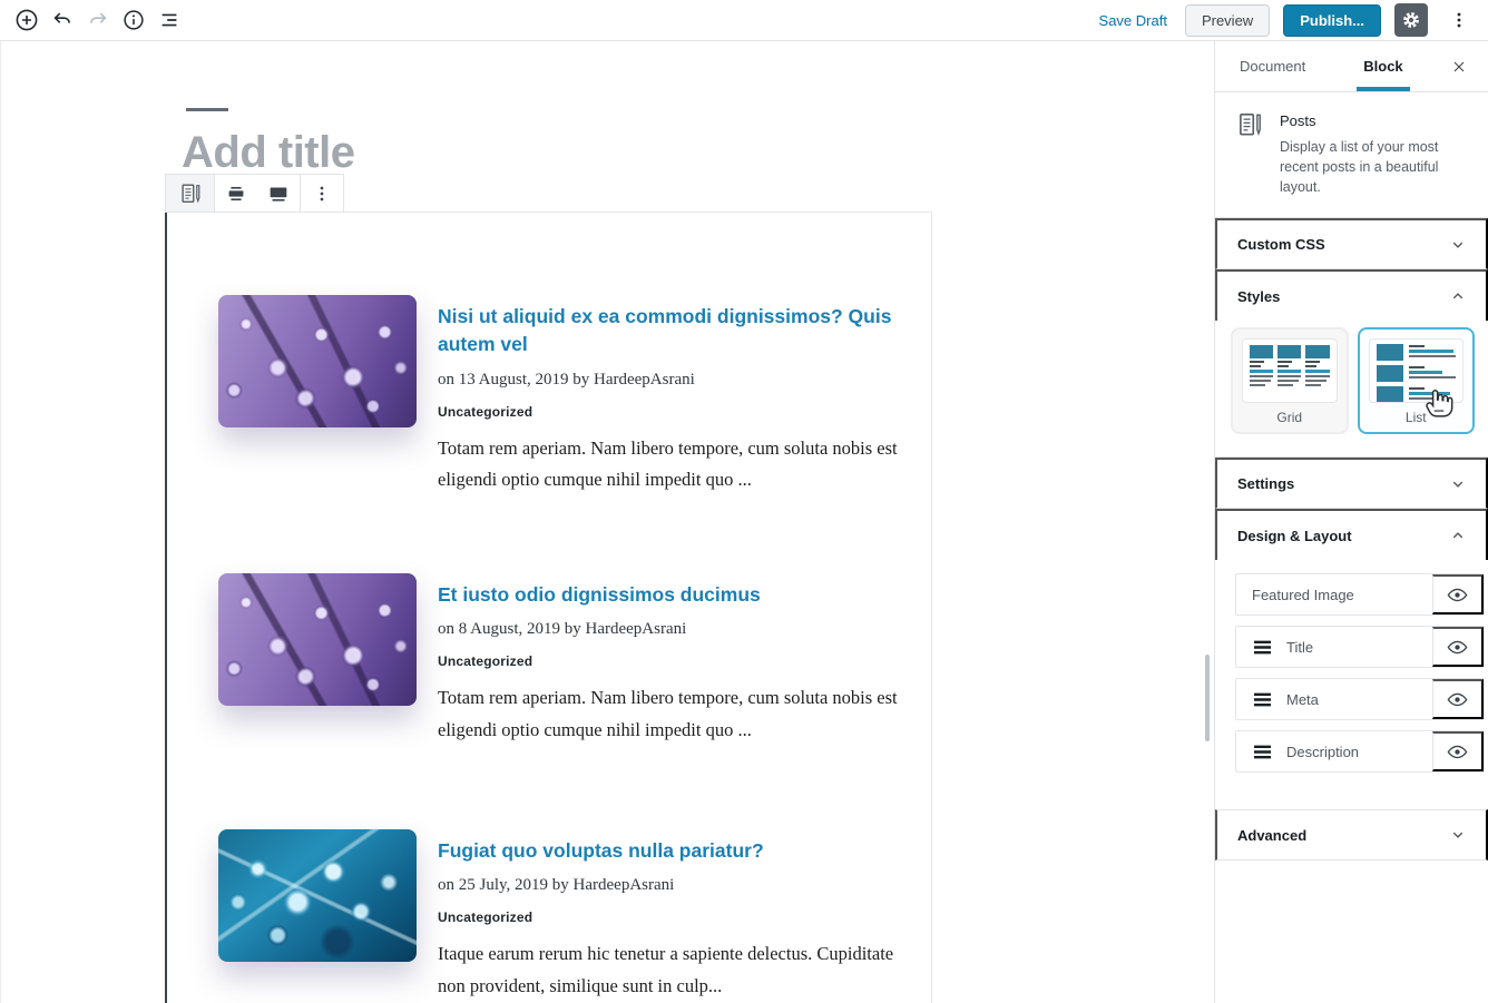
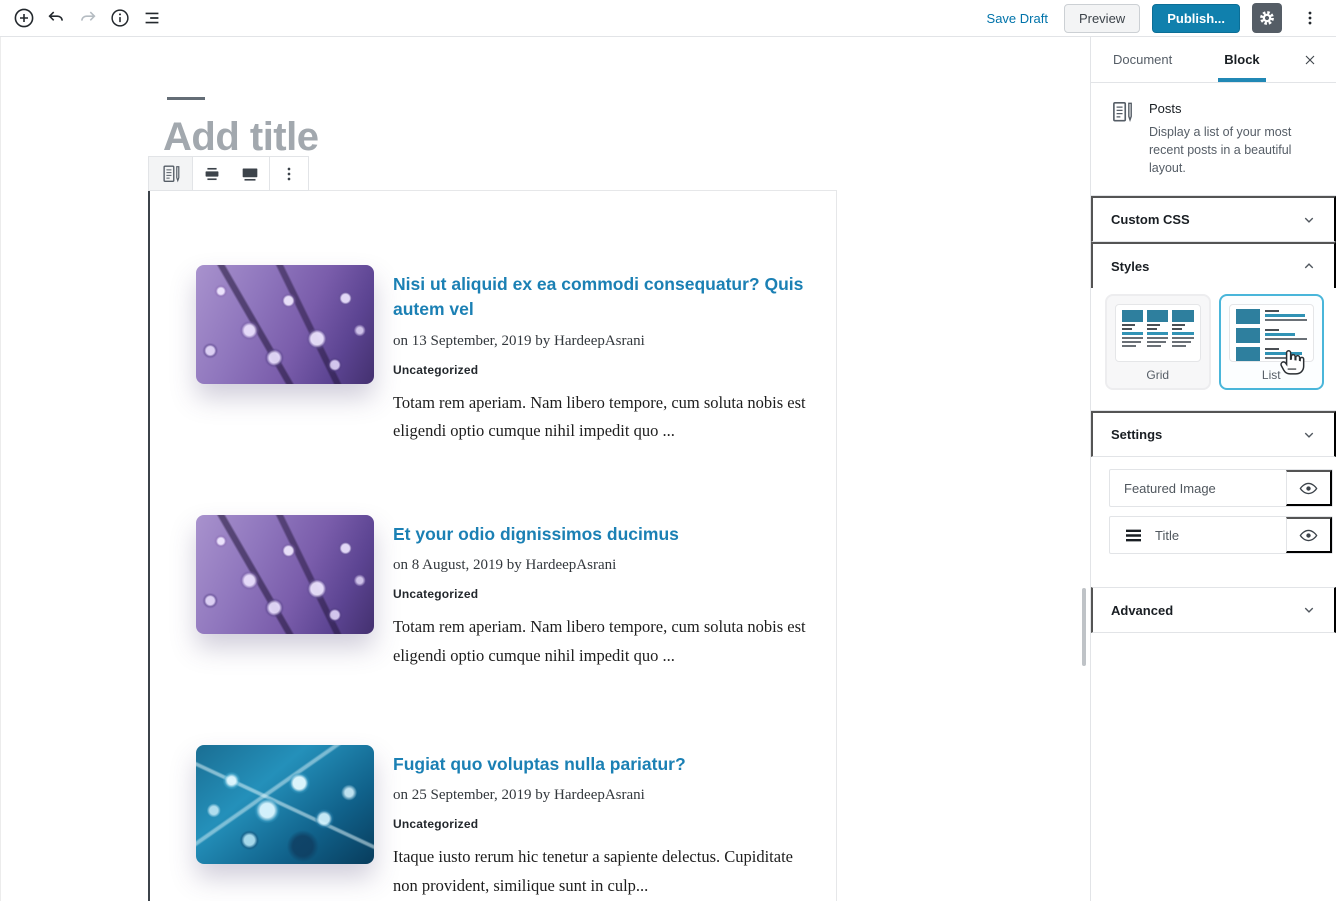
  Save Draft
  Preview
  Publish...
  Add title
- Nisi ut aliquid ex ea commodi dignissimos? Quis autem vel
+ Nisi ut aliquid ex ea commodi consequatur? Quis autem vel
- on 13 August, 2019 by HardeepAsrani
+ on 13 September, 2019 by HardeepAsrani
  Uncategorized
  Totam rem aperiam. Nam libero tempore, cum soluta nobis est eligendi optio cumque nihil impedit quo ...
- Et iusto odio dignissimos ducimus
+ Et your odio dignissimos ducimus
  on 8 August, 2019 by HardeepAsrani
  Uncategorized
  Totam rem aperiam. Nam libero tempore, cum soluta nobis est eligendi optio cumque nihil impedit quo ...
  Fugiat quo voluptas nulla pariatur?
- on 25 July, 2019 by HardeepAsrani
+ on 25 September, 2019 by HardeepAsrani
  Uncategorized
- Itaque earum rerum hic tenetur a sapiente delectus. Cupiditate non provident, similique sunt in culp...
+ Itaque iusto rerum hic tenetur a sapiente delectus. Cupiditate non provident, similique sunt in culp...
  Document
  Block
  Posts
  Display a list of your most recent posts in a beautiful layout.
  Custom CSS
  Styles
  Grid
  List
  Settings
- Design & Layout
  Featured Image
  Title
- Meta
- Description
  Advanced
